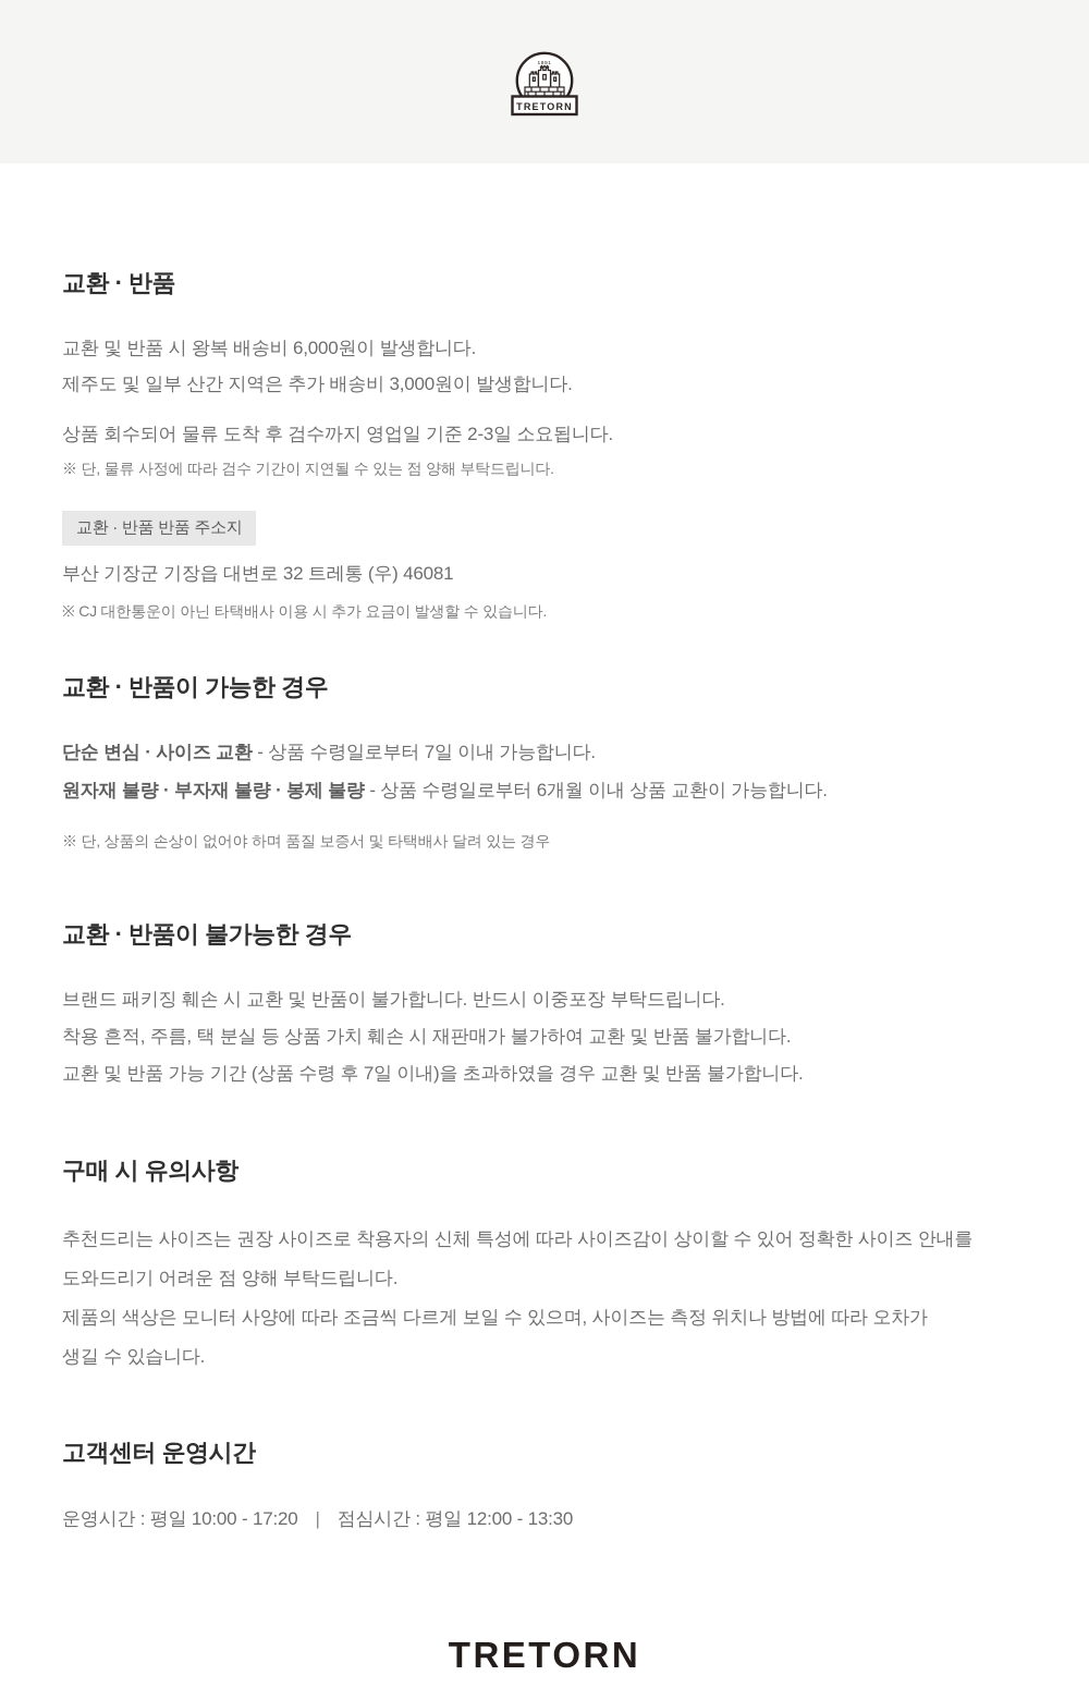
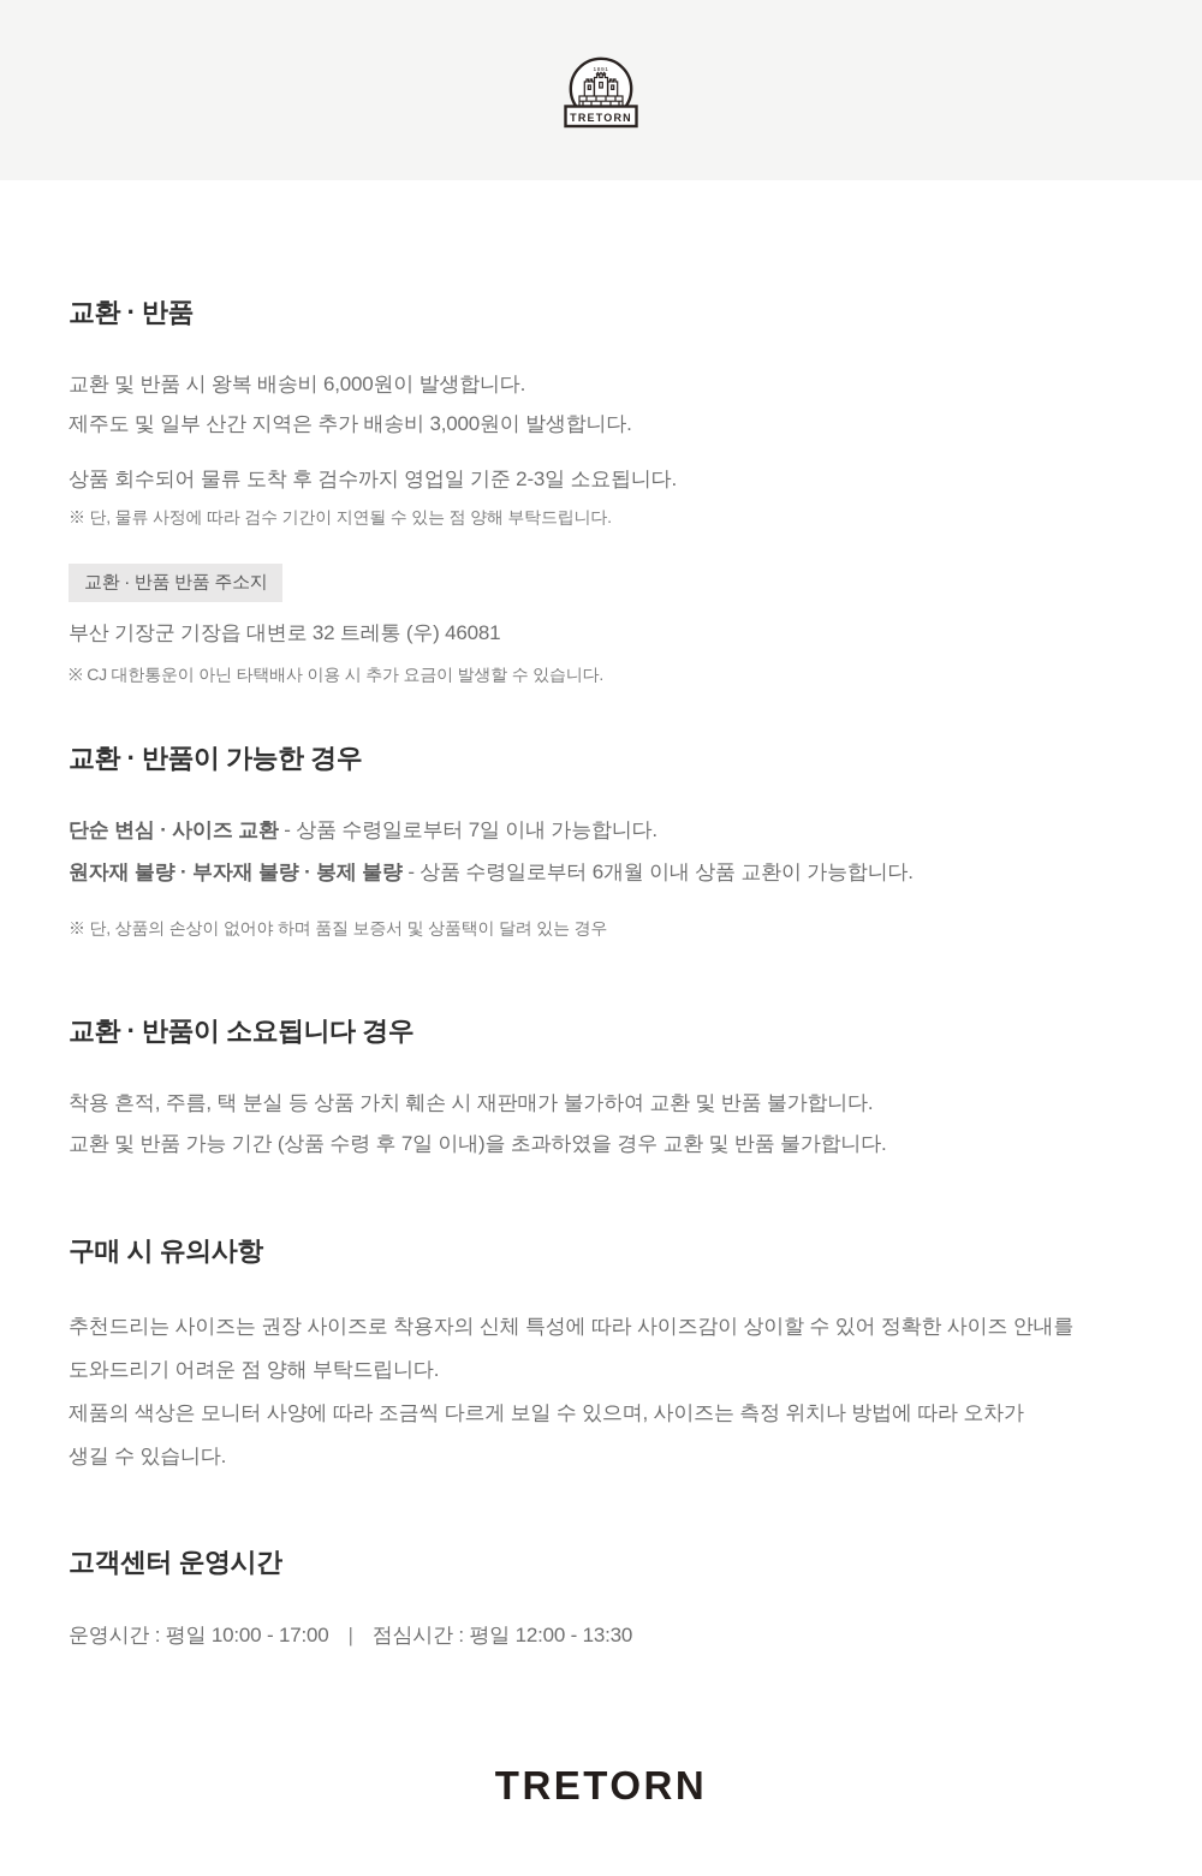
  TRETORN
  교환 · 반품
  교환 및 반품 시 왕복 배송비 6,000원이 발생합니다.
  제주도 및 일부 산간 지역은 추가 배송비 3,000원이 발생합니다.
  상품 회수되어 물류 도착 후 검수까지 영업일 기준 2-3일 소요됩니다.
  ※ 단, 물류 사정에 따라 검수 기간이 지연될 수 있는 점 양해 부탁드립니다.
  교환 · 반품 반품 주소지
  부산 기장군 기장읍 대변로 32 트레통 (우) 46081
  ※ CJ 대한통운이 아닌 타택배사 이용 시 추가 요금이 발생할 수 있습니다.
  교환 · 반품이 가능한 경우
  단순 변심 · 사이즈 교환 - 상품 수령일로부터 7일 이내 가능합니다.
  원자재 불량 · 부자재 불량 · 봉제 불량 - 상품 수령일로부터 6개월 이내 상품 교환이 가능합니다.
- ※ 단, 상품의 손상이 없어야 하며 품질 보증서 및 타택배사 달려 있는 경우
+ ※ 단, 상품의 손상이 없어야 하며 품질 보증서 및 상품택이 달려 있는 경우
- 교환 · 반품이 불가능한 경우
+ 교환 · 반품이 소요됩니다 경우
- 브랜드 패키징 훼손 시 교환 및 반품이 불가합니다. 반드시 이중포장 부탁드립니다.
  착용 흔적, 주름, 택 분실 등 상품 가치 훼손 시 재판매가 불가하여 교환 및 반품 불가합니다.
  교환 및 반품 가능 기간 (상품 수령 후 7일 이내)을 초과하였을 경우 교환 및 반품 불가합니다.
  구매 시 유의사항
  추천드리는 사이즈는 권장 사이즈로 착용자의 신체 특성에 따라 사이즈감이 상이할 수 있어 정확한 사이즈 안내를
  도와드리기 어려운 점 양해 부탁드립니다.
  제품의 색상은 모니터 사양에 따라 조금씩 다르게 보일 수 있으며, 사이즈는 측정 위치나 방법에 따라 오차가
  생길 수 있습니다.
  고객센터 운영시간
- 운영시간 : 평일 10:00 - 17:20 | 점심시간 : 평일 12:00 - 13:30
+ 운영시간 : 평일 10:00 - 17:00 | 점심시간 : 평일 12:00 - 13:30
  TRETORN
